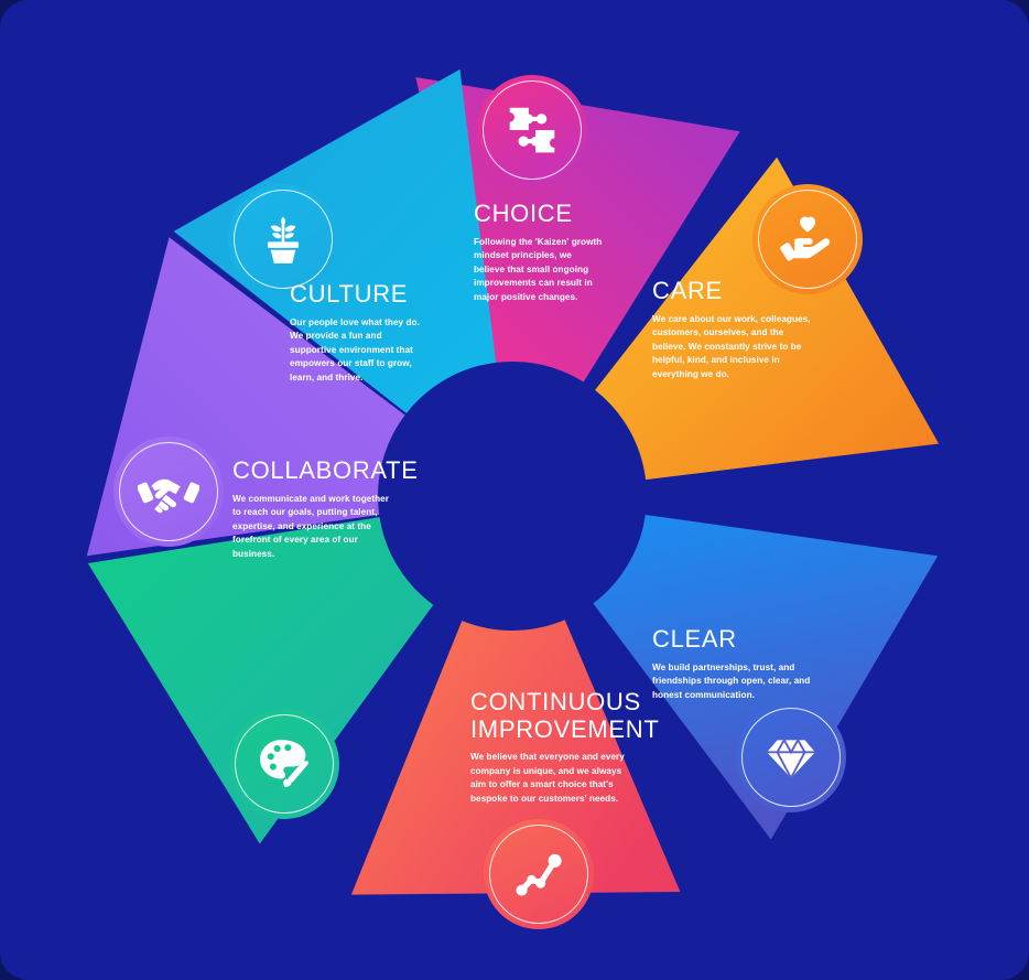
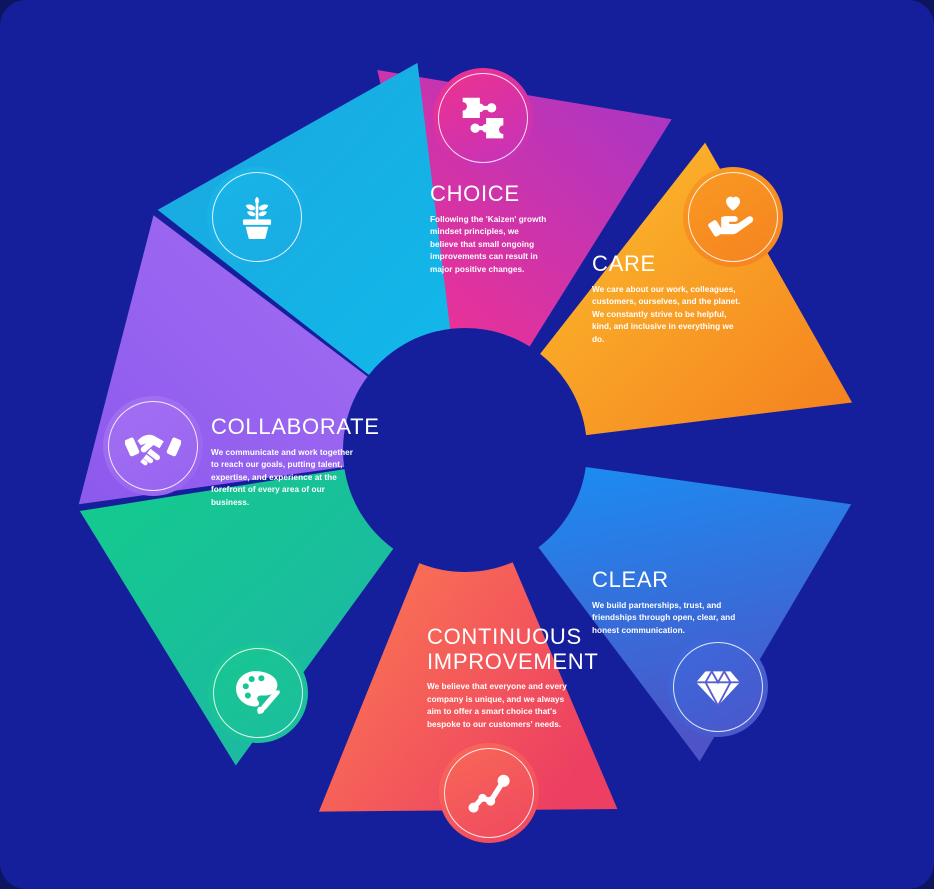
  CHOICE
  Following the 'Kaizen' growth mindset principles, we believe that small ongoing improvements can result in major positive changes.
  CARE
- We care about our work, colleagues, customers, ourselves, and the believe. We constantly strive to be helpful, kind, and inclusive in everything we do.
+ We care about our work, colleagues, customers, ourselves, and the planet. We constantly strive to be helpful, kind, and inclusive in everything we do.
  CLEAR
  We build partnerships, trust, and friendships through open, clear, and honest communication.
  CONTINUOUS
  IMPROVEMENT
  We believe that everyone and every company is unique, and we always aim to offer a smart choice that's bespoke to our customers' needs.
  COLLABORATE
  We communicate and work together to reach our goals, putting talent, expertise, and experience at the forefront of every area of our business.
- CULTURE
- Our people love what they do. We provide a fun and supportive environment that empowers our staff to grow, learn, and thrive.
